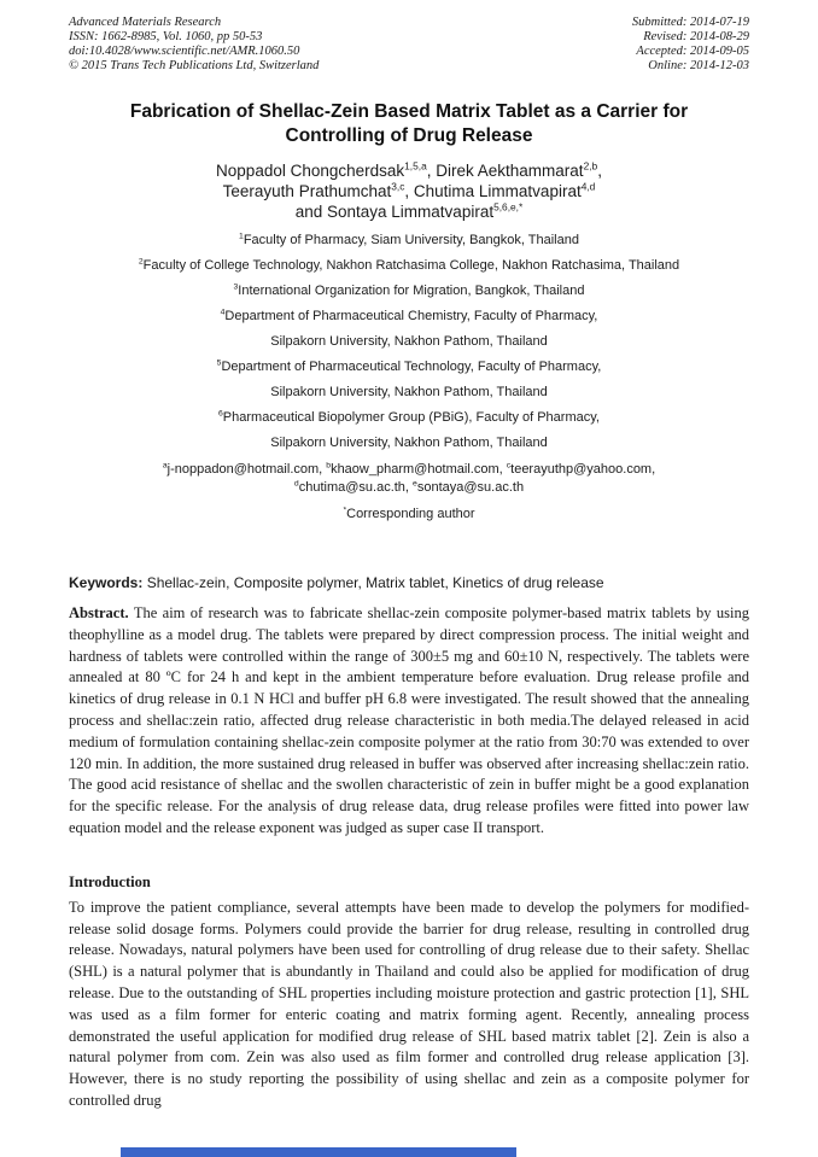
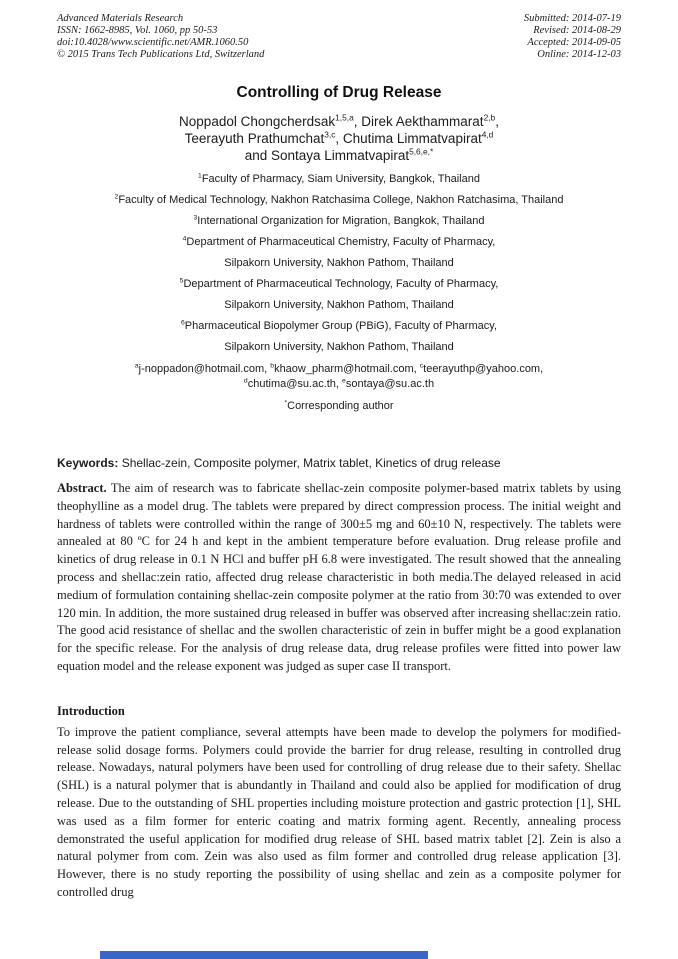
  Advanced Materials Research
  ISSN: 1662-8985, Vol. 1060, pp 50-53
  doi:10.4028/www.scientific.net/AMR.1060.50
  © 2015 Trans Tech Publications Ltd, Switzerland
  Submitted: 2014-07-19
  Revised: 2014-08-29
  Accepted: 2014-09-05
  Online: 2014-12-03
- Fabrication of Shellac-Zein Based Matrix Tablet as a Carrier for
  Controlling of Drug Release
  Noppadol Chongcherdsak1,5,a, Direk Aekthammarat2,b,
  Teerayuth Prathumchat3,c, Chutima Limmatvapirat4,d
  and Sontaya Limmatvapirat5,6,e,*
  Faculty of Pharmacy, Siam University, Bangkok, Thailand
- Faculty of College Technology, Nakhon Ratchasima College, Nakhon Ratchasima, Thailand
+ Faculty of Medical Technology, Nakhon Ratchasima College, Nakhon Ratchasima, Thailand
  International Organization for Migration, Bangkok, Thailand
  Department of Pharmaceutical Chemistry, Faculty of Pharmacy,
  Silpakorn University, Nakhon Pathom, Thailand
  Department of Pharmaceutical Technology, Faculty of Pharmacy,
  Silpakorn University, Nakhon Pathom, Thailand
  Pharmaceutical Biopolymer Group (PBiG), Faculty of Pharmacy,
  Silpakorn University, Nakhon Pathom, Thailand
  j-noppadon@hotmail.com, khaow_pharm@hotmail.com, teerayuthp@yahoo.com,
  chutima@su.ac.th, sontaya@su.ac.th
  Corresponding author
  Keywords: Shellac-zein, Composite polymer, Matrix tablet, Kinetics of drug release
  Abstract. The aim of research was to fabricate shellac-zein composite polymer-based matrix tablets by using theophylline as a model drug. The tablets were prepared by direct compression process. The initial weight and hardness of tablets were controlled within the range of 300±5 mg and 60±10 N, respectively. The tablets were annealed at 80 ºC for 24 h and kept in the ambient temperature before evaluation. Drug release profile and kinetics of drug release in 0.1 N HCl and buffer pH 6.8 were investigated. The result showed that the annealing process and shellac:zein ratio, affected drug release characteristic in both media.The delayed released in acid medium of formulation containing shellac-zein composite polymer at the ratio from 30:70 was extended to over 120 min. In addition, the more sustained drug released in buffer was observed after increasing shellac:zein ratio. The good acid resistance of shellac and the swollen characteristic of zein in buffer might be a good explanation for the specific release. For the analysis of drug release data, drug release profiles were fitted into power law equation model and the release exponent was judged as super case II transport.
  Introduction
  To improve the patient compliance, several attempts have been made to develop the polymers for modified-release solid dosage forms. Polymers could provide the barrier for drug release, resulting in controlled drug release. Nowadays, natural polymers have been used for controlling of drug release due to their safety. Shellac (SHL) is a natural polymer that is abundantly in Thailand and could also be applied for modification of drug release. Due to the outstanding of SHL properties including moisture protection and gastric protection [1], SHL was used as a film former for enteric coating and matrix forming agent. Recently, annealing process demonstrated the useful application for modified drug release of SHL based matrix tablet [2]. Zein is also a natural polymer from com. Zein was also used as film former and controlled drug release application [3]. However, there is no study reporting the possibility of using shellac and zein as a composite polymer for controlled drug
